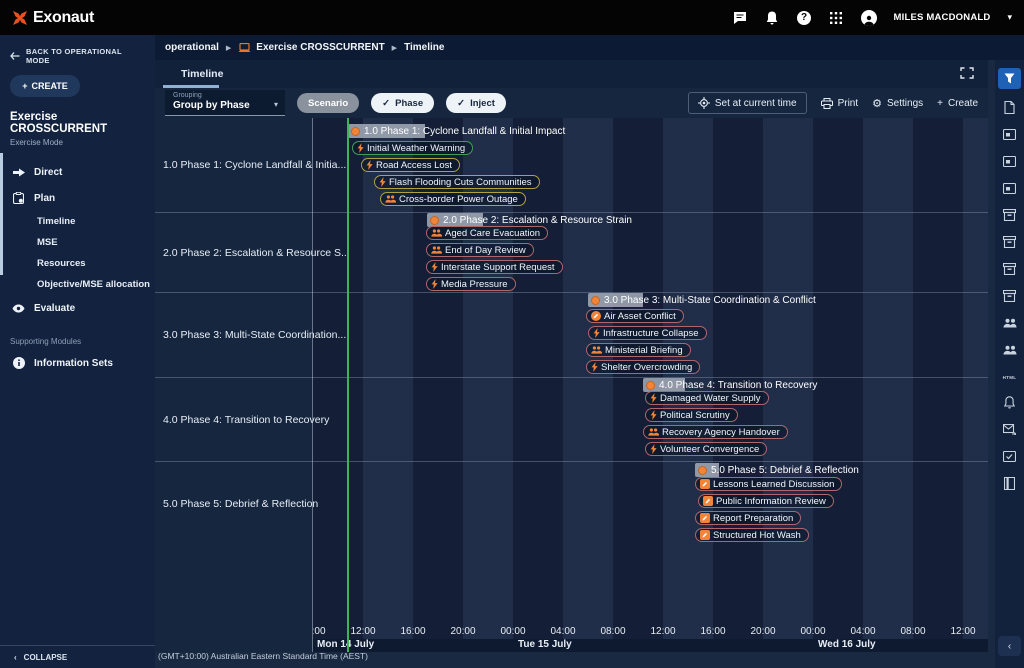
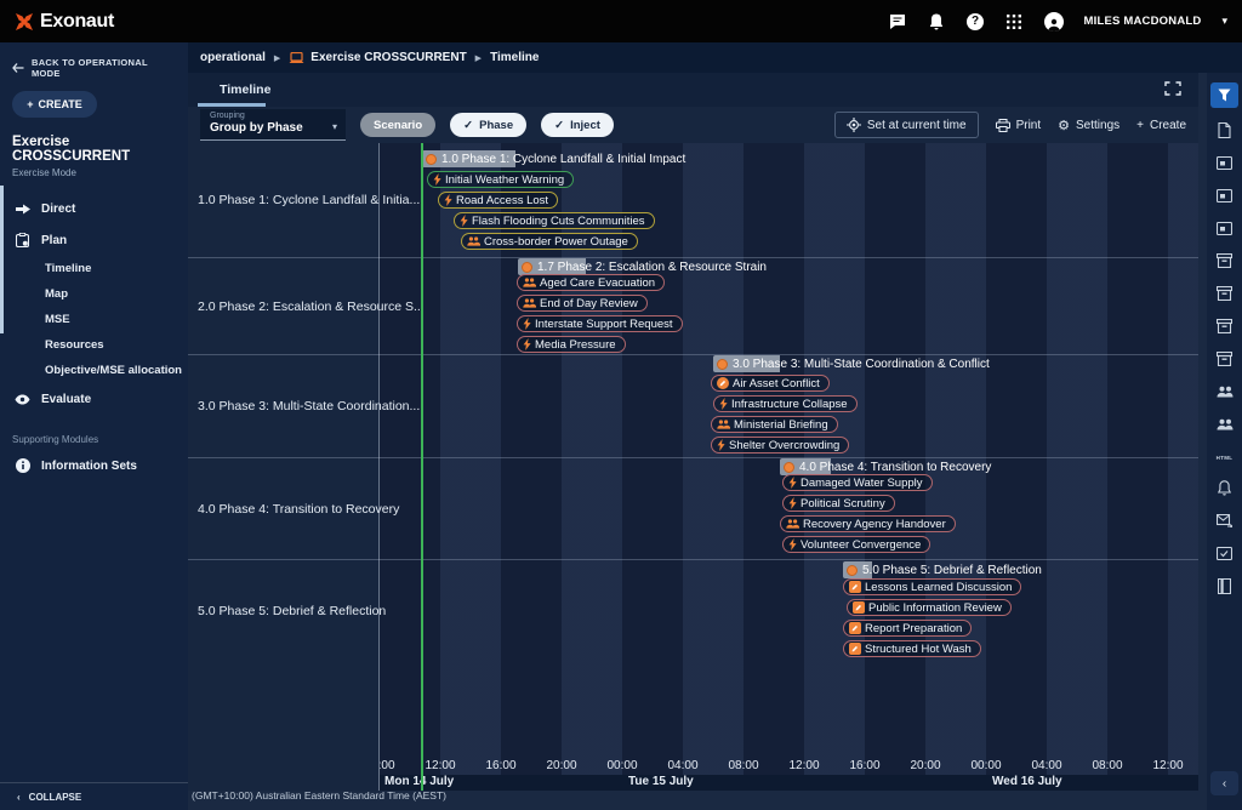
  Exonaut
  ?
  MILES MACDONALD
  ▾
  BACK TO OPERATIONAL MODE
  +
  CREATE
  Exercise CROSSCURRENT
  Exercise Mode
  Direct
  Plan
  Timeline
+ Map
  MSE
  Resources
  Objective/MSE allocation
  Evaluate
  Supporting Modules
  Information Sets
  ‹
  COLLAPSE
  operational
  Exercise CROSSCURRENT
  Timeline
  ‹
  Timeline
  Group by Phase
  ▾
  Scenario
  ✓
  Phase
  ✓
  Inject
  Set at current time
  Print
  ⚙
  Settings
  +
  Create
  1.0 Phase 1: Cyclone Landfall & Initia...
  1.0 Phase 1: Cyclone Landfall & Initial Impact
  Initial Weather Warning
  Road Access Lost
  Flash Flooding Cuts Communities
  Cross-border Power Outage
  2.0 Phase 2: Escalation & Resource S..
- 2.0 Phase 2: Escalation & Resource Strain
+ 1.7 Phase 2: Escalation & Resource Strain
  Aged Care Evacuation
  End of Day Review
  Interstate Support Request
  Media Pressure
  3.0 Phase 3: Multi-State Coordiation...
  3.0 Phase 3: Multi-State Coordination & Conflict
  Air Asset Conflict
  Infrastructure Collapse
  Ministerial Briefing
  Shelter Overcrowding
  4.0 Phase 4: Transition to Recoery
  4.0 Phase 4: Transition to Recovery
  Damaged Water Supply
  Political Scrutiny
  Recovery Agency Handover
  Volunteer Convergence
  5.0 Phase 5: Debrief & Reflection
  5.0 Phase 5: Debrief & Reflection
  Lessons Learned Discussion
  Public Information Review
  Report Preparation
  Structured Hot Wash
  12:00
  16:00
  20:00
  00:00
  04:00
  08:00
  12:00
  16:00
  20:00
  00:00
  04:00
  08:00
  12:00
  Mon 1 July
  Tue 15 July
  Wed 16 July
  (GMT+10:00) Australian Eastern Standard Time (AEST)
